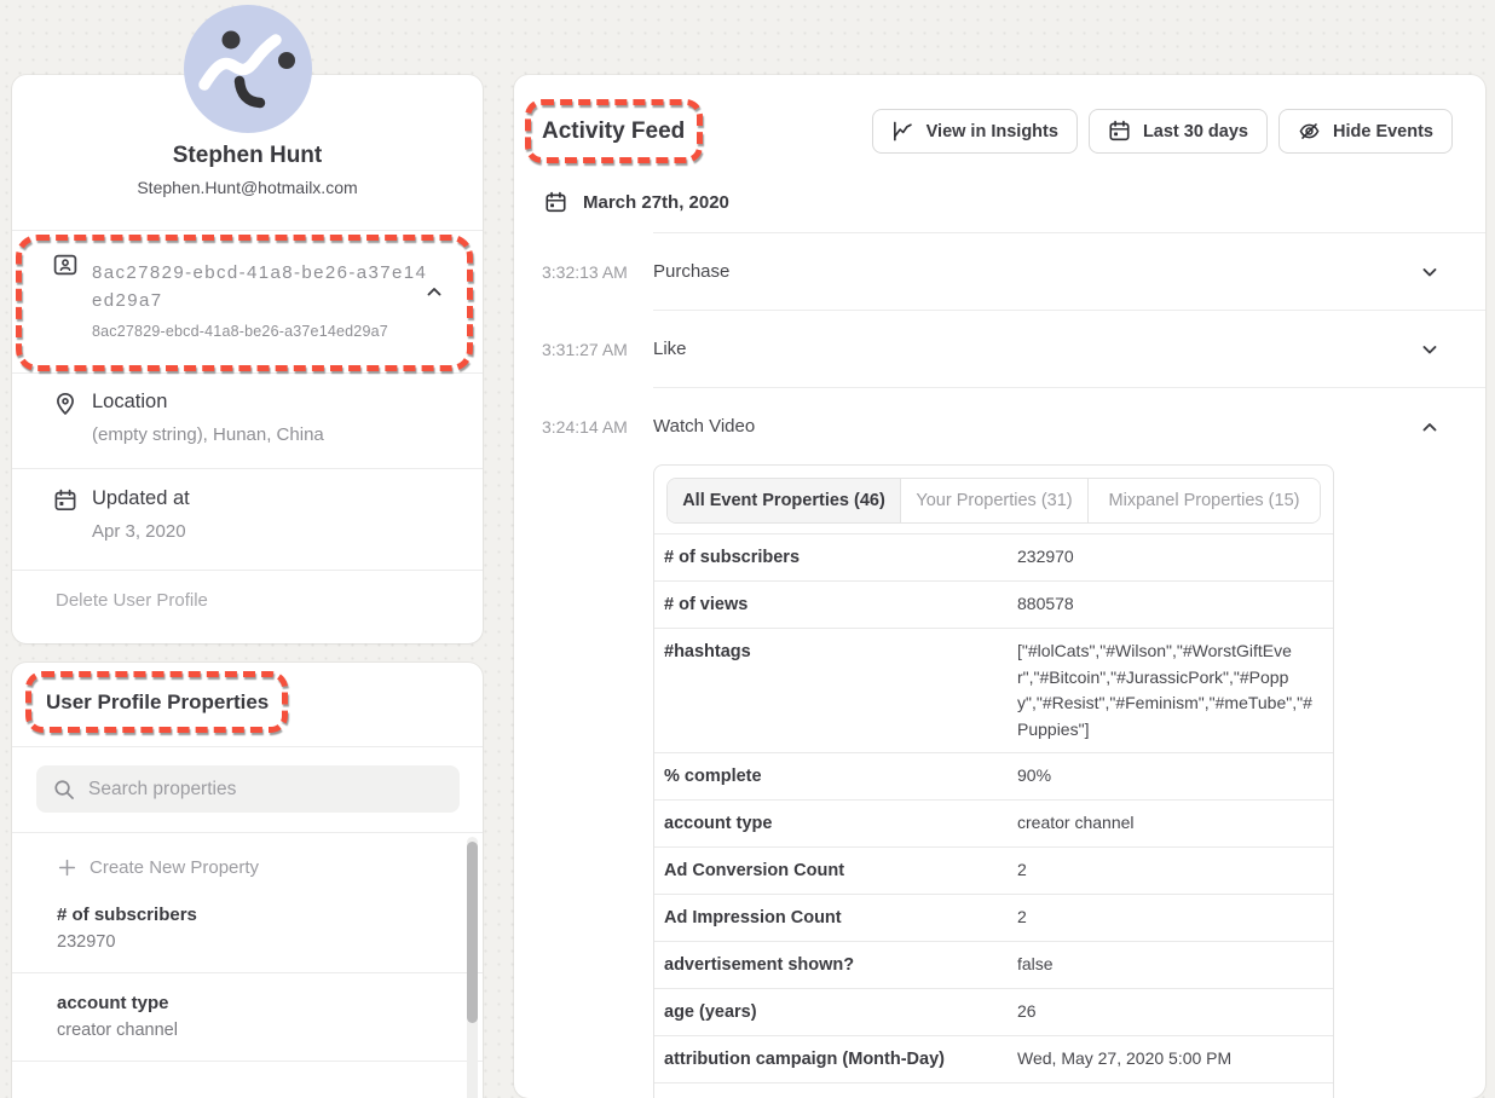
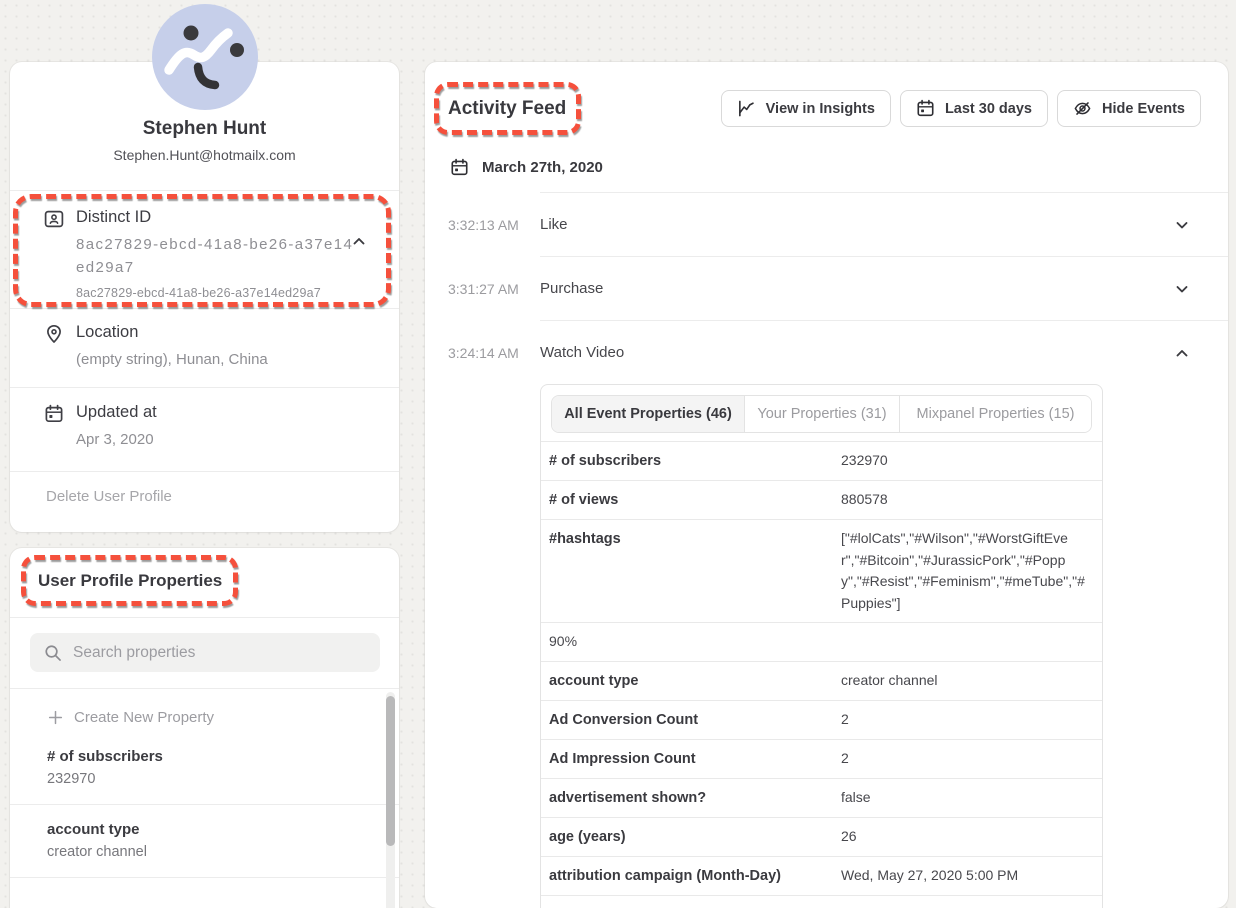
  Stephen Hunt
  Stephen.Hunt@hotmailx.com
+ Distinct ID
  8ac27829-ebcd-41a8-be26-a37e14ed29a7
  8ac27829-ebcd-41a8-be26-a37e14ed29a7
  Location
  (empty string), Hunan, China
  Updated at
  Apr 3, 2020
  Delete User Profile
  User Profile Properties
  Search properties
  Create New Property
  # of subscribers
  232970
  account type
  creator channel
  Activity Feed
  View in Insights
  Last 30 days
  Hide Events
  March 27th, 2020
  3:32:13 AM
- Purchase
+ Like
  3:31:27 AM
- Like
+ Purchase
  3:24:14 AM
  Watch Video
  All Event Properties (46)
  Your Properties (31)
  Mixpanel Properties (15)
  # of subscribers
  232970
  # of views
  880578
  #hashtags
  ["#lolCats","#Wilson","#WorstGiftEver","#Bitcoin","#JurassicPork","#Poppy","#Resist","#Feminism","#meTube","#Puppies"]
- % complete
  90%
  account type
  creator channel
  Ad Conversion Count
  2
  Ad Impression Count
  2
  advertisement shown?
  false
  age (years)
  26
  attribution campaign (Month-Day)
  Wed, May 27, 2020 5:00 PM
